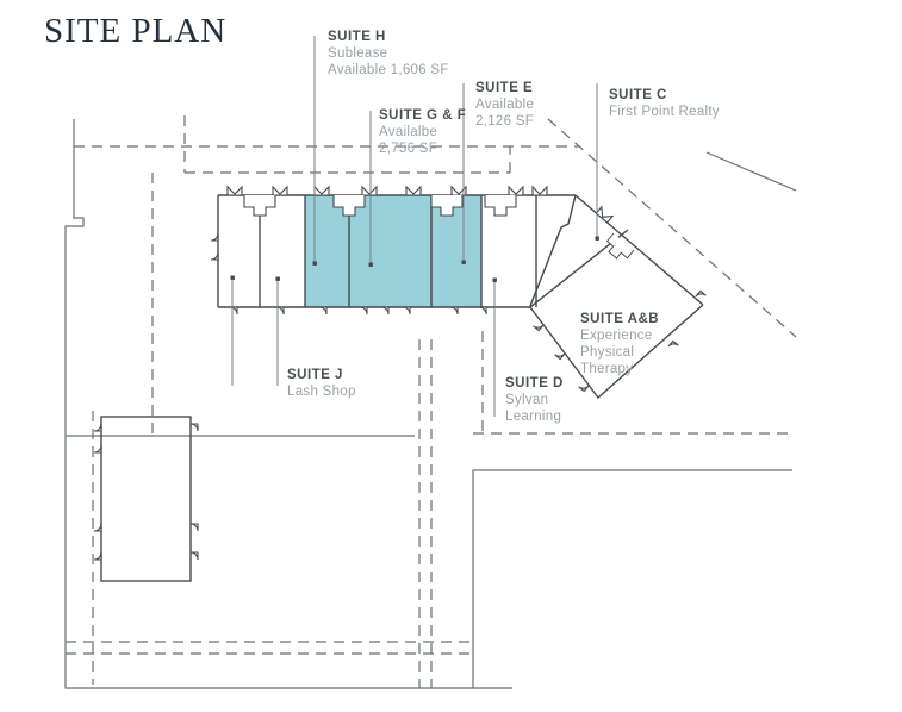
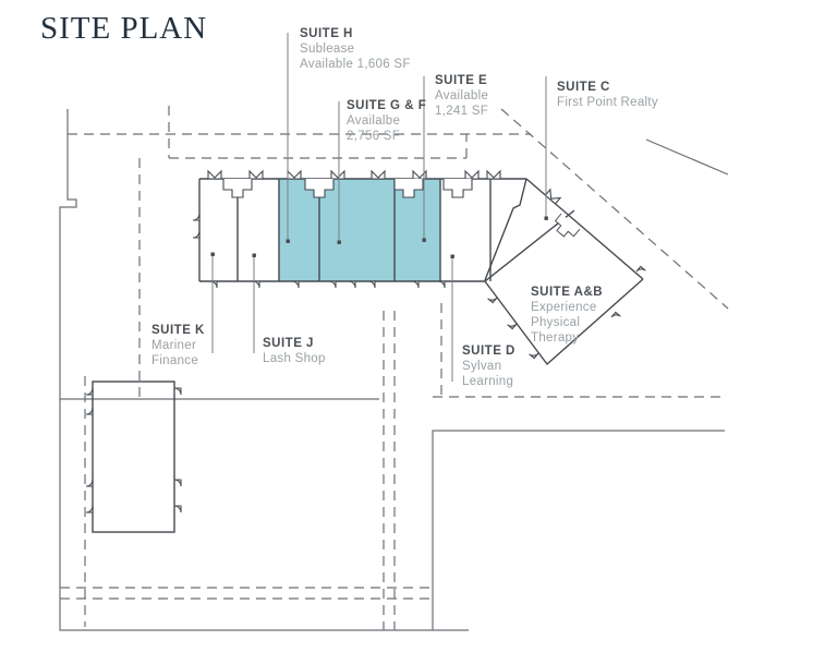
  SITE PLAN
  SUITE H
  Sublease
  Available 1,606 SF
  SUITE G & F
  Availalbe
  2,756 SF
  SUITE E
  Available
- 2,126 SF
+ 1,241 SF
  SUITE C
  First Point Realty
  SUITE A&B
  Experience
  Physical
  Therapy
  SUITE D
  Sylvan
  Learning
+ SUITE K
+ Mariner
+ Finance
  SUITE J
  Lash Shop
